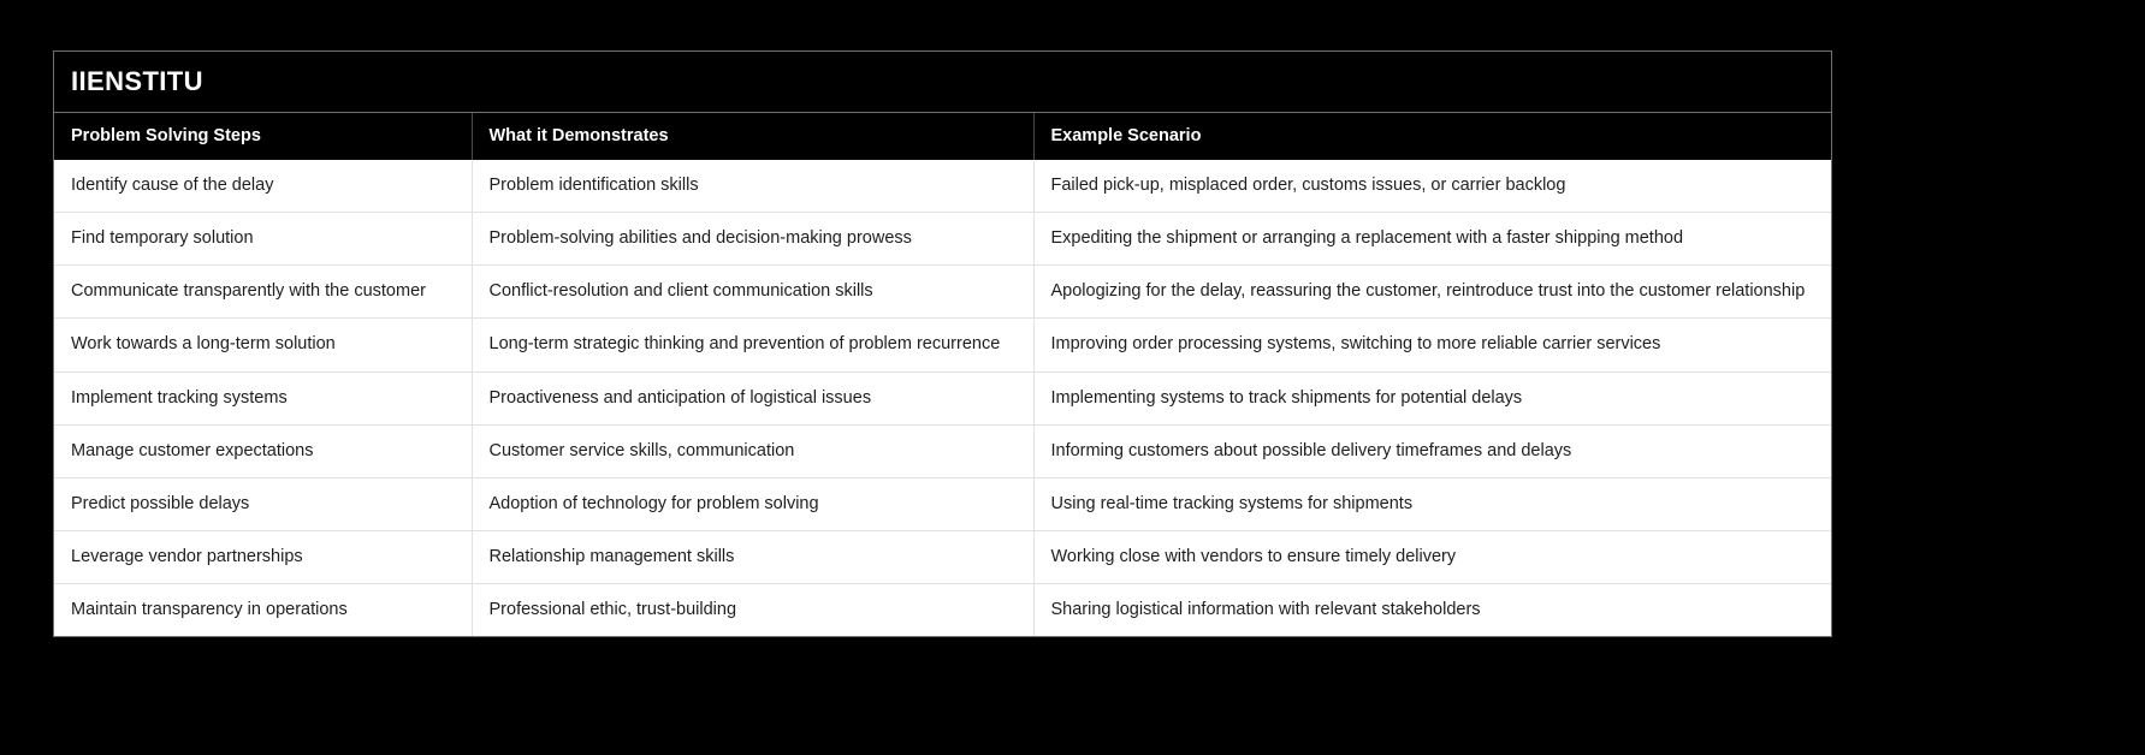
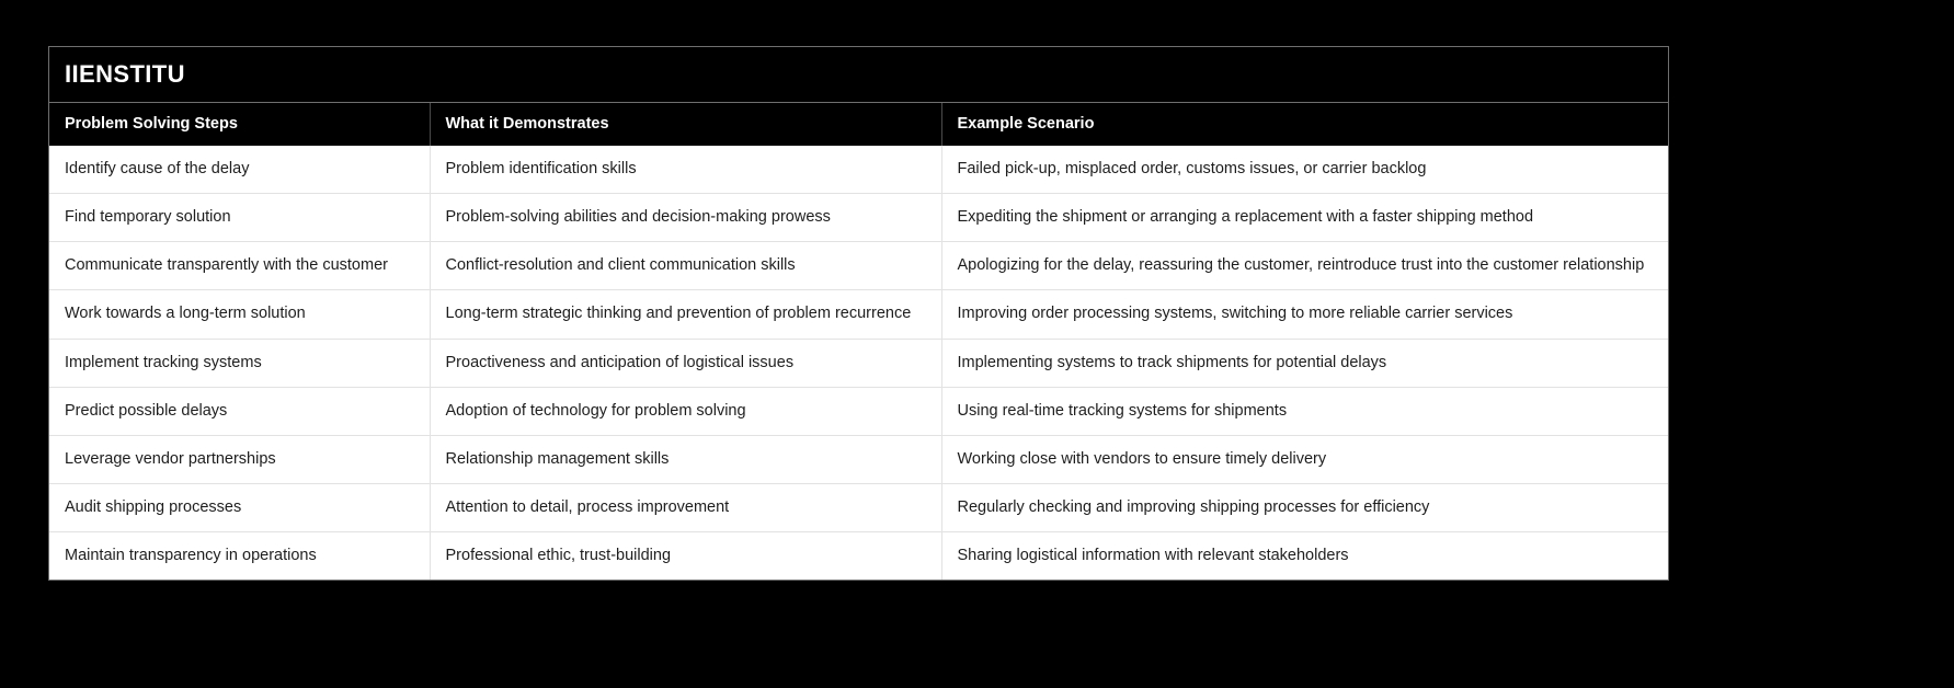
  IIENSTITU
  Problem Solving Steps	What it Demonstrates	Example Scenario
  Identify cause of the delay	Problem identification skills	Failed pick-up, misplaced order, customs issues, or carrier backlog
  Find temporary solution	Problem-solving abilities and decision-making prowess	Expediting the shipment or arranging a replacement with a faster shipping method
  Communicate transparently with the customer	Conflict-resolution and client communication skills	Apologizing for the delay, reassuring the customer, reintroduce trust into the customer relationship
  Work towards a long-term solution	Long-term strategic thinking and prevention of problem recurrence	Improving order processing systems, switching to more reliable carrier services
  Implement tracking systems	Proactiveness and anticipation of logistical issues	Implementing systems to track shipments for potential delays
- Manage customer expectations	Customer service skills, communication	Informing customers about possible delivery timeframes and delays
  Predict possible delays	Adoption of technology for problem solving	Using real-time tracking systems for shipments
  Leverage vendor partnerships	Relationship management skills	Working close with vendors to ensure timely delivery
+ Audit shipping processes	Attention to detail, process improvement	Regularly checking and improving shipping processes for efficiency
  Maintain transparency in operations	Professional ethic, trust-building	Sharing logistical information with relevant stakeholders
